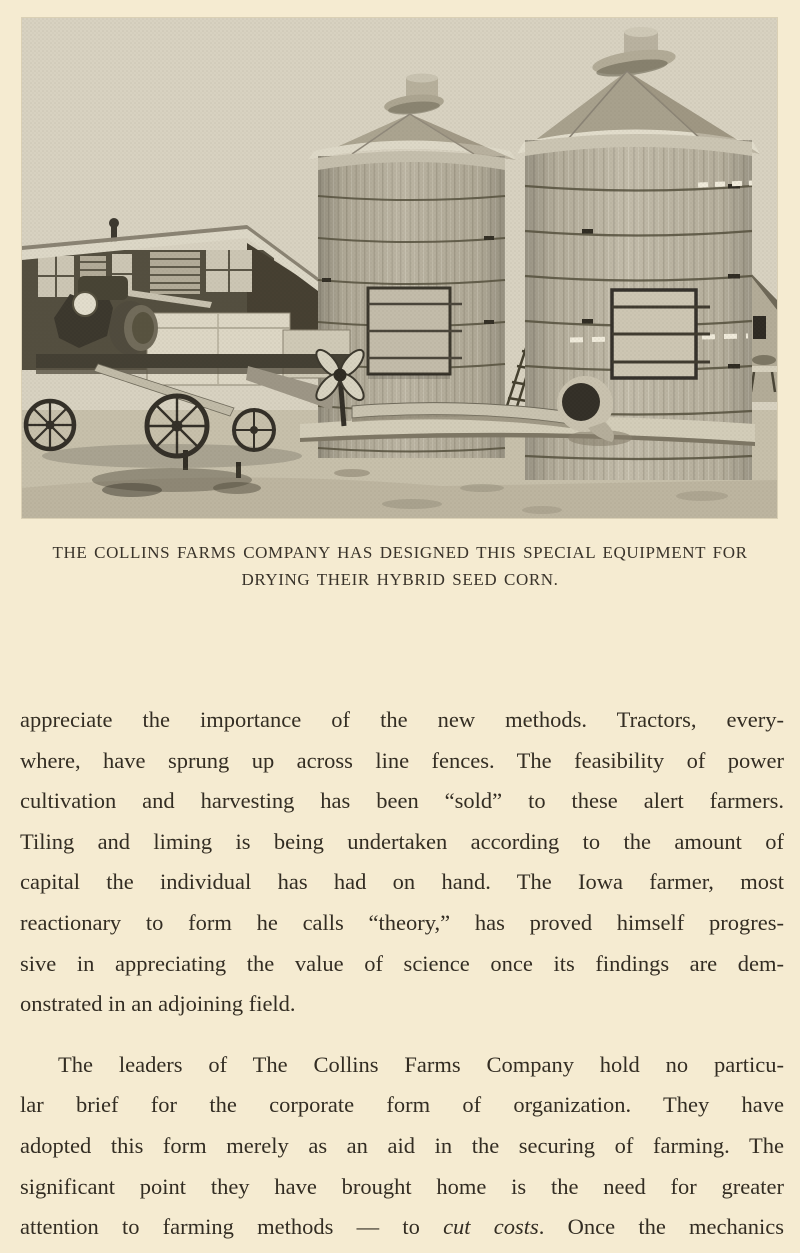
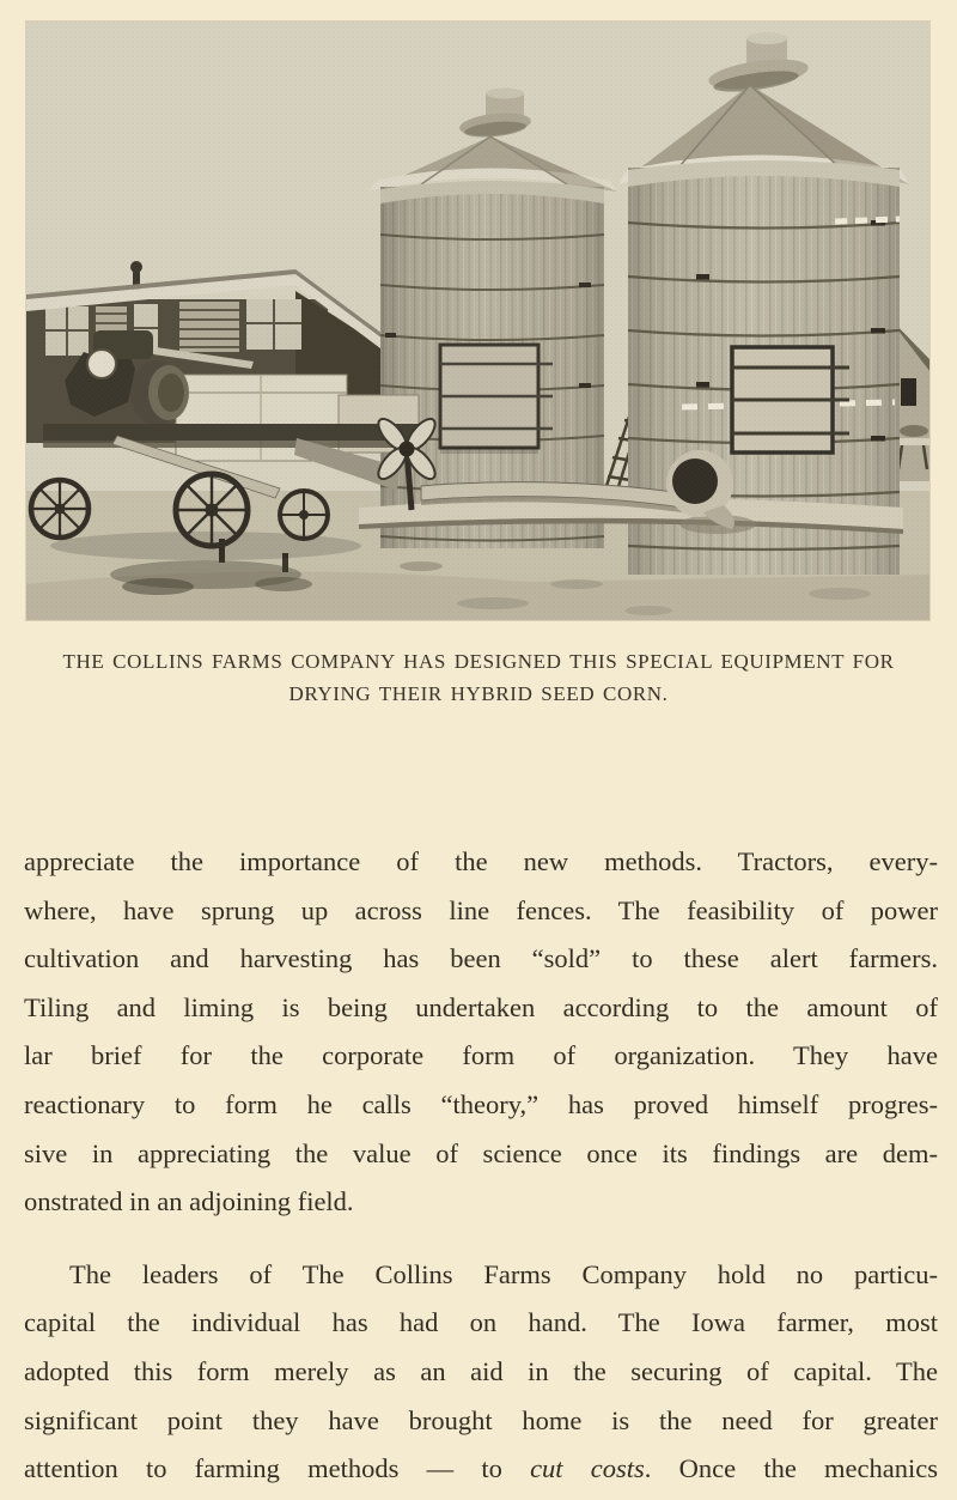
  THE COLLINS FARMS COMPANY HAS DESIGNED THIS SPECIAL EQUIPMENT FOR
  DRYING THEIR HYBRID SEED CORN.
  appreciate the importance of the new methods. Tractors, every-
  where, have sprung up across line fences. The feasibility of power
  cultivation and harvesting has been “sold” to these alert farmers.
  Tiling and liming is being undertaken according to the amount of
- capital the individual has had on hand. The Iowa farmer, most
+ lar brief for the corporate form of organization. They have
  reactionary to form he calls “theory,” has proved himself progres-
  sive in appreciating the value of science once its findings are dem-
  onstrated in an adjoining field.
  The leaders of The Collins Farms Company hold no particu-
- lar brief for the corporate form of organization. They have
+ capital the individual has had on hand. The Iowa farmer, most
- adopted this form merely as an aid in the securing of farming. The
+ adopted this form merely as an aid in the securing of capital. The
  significant point they have brought home is the need for greater
  attention to farming methods — to cut costs. Once the mechanics
